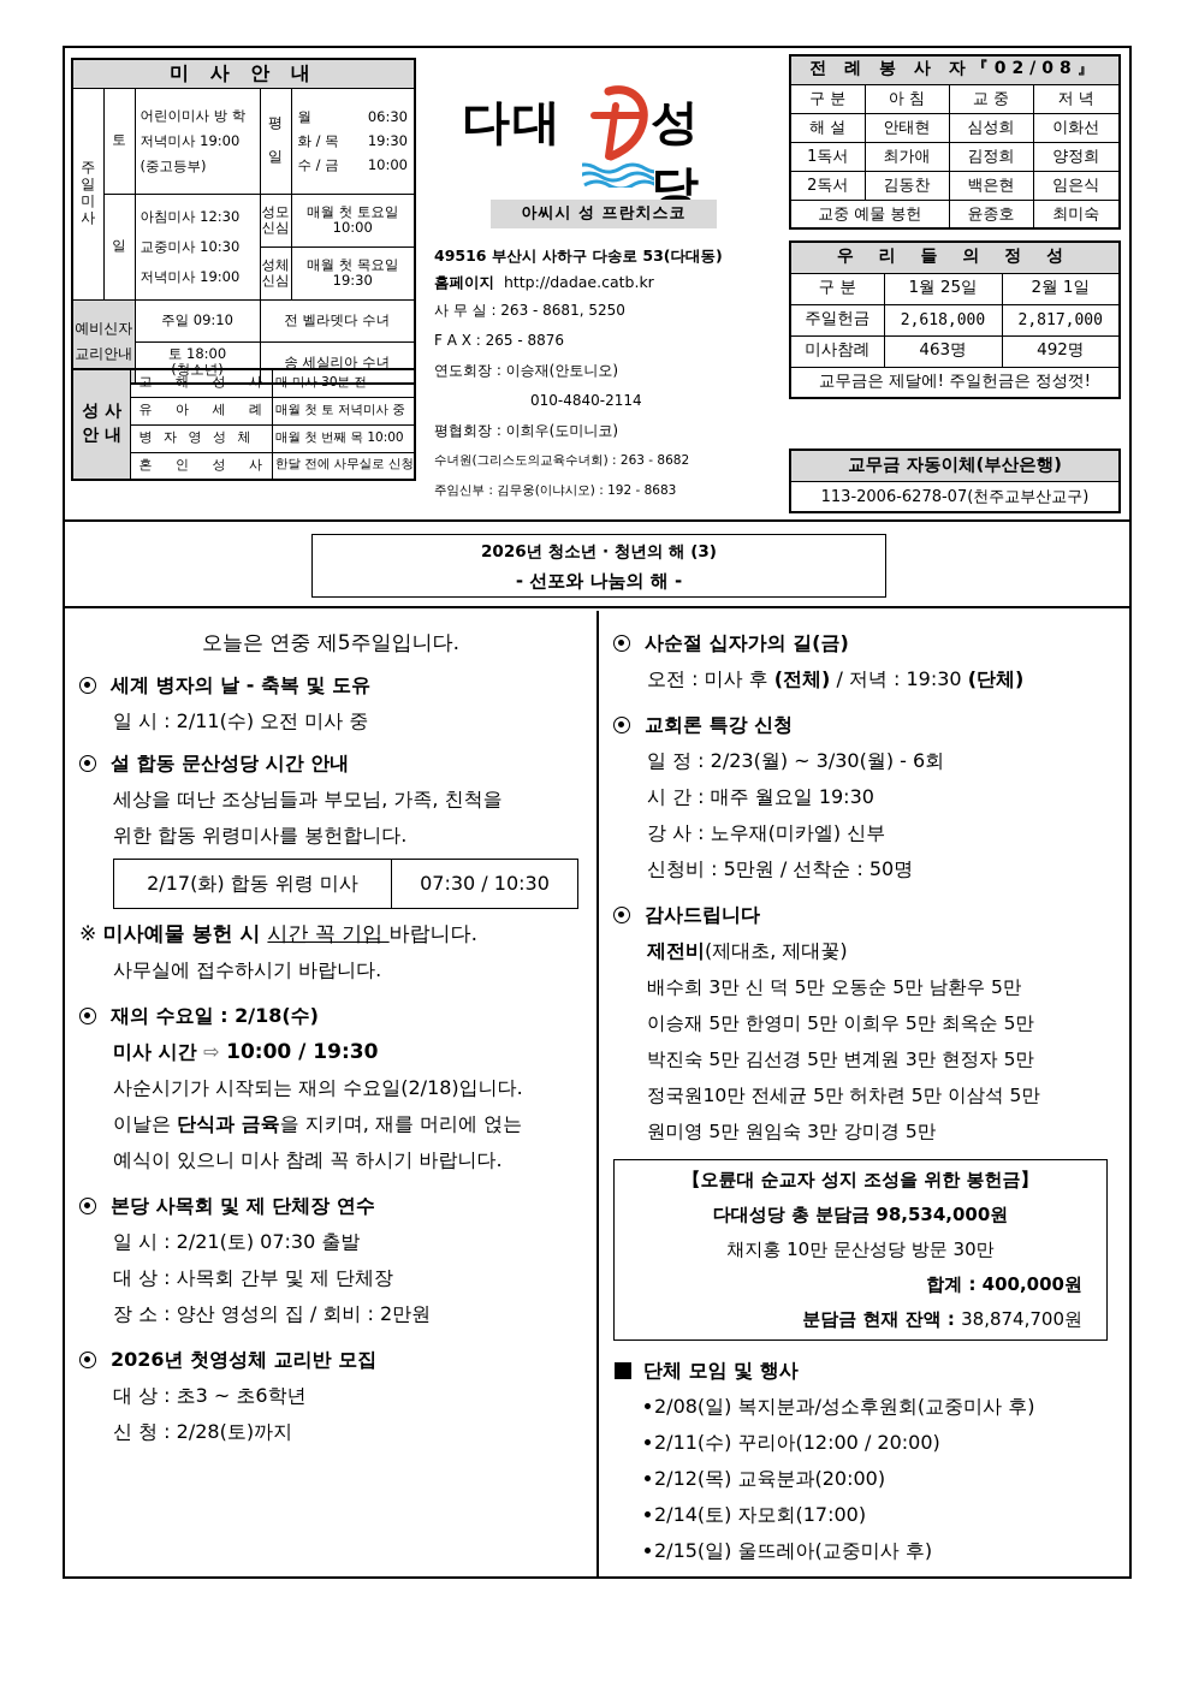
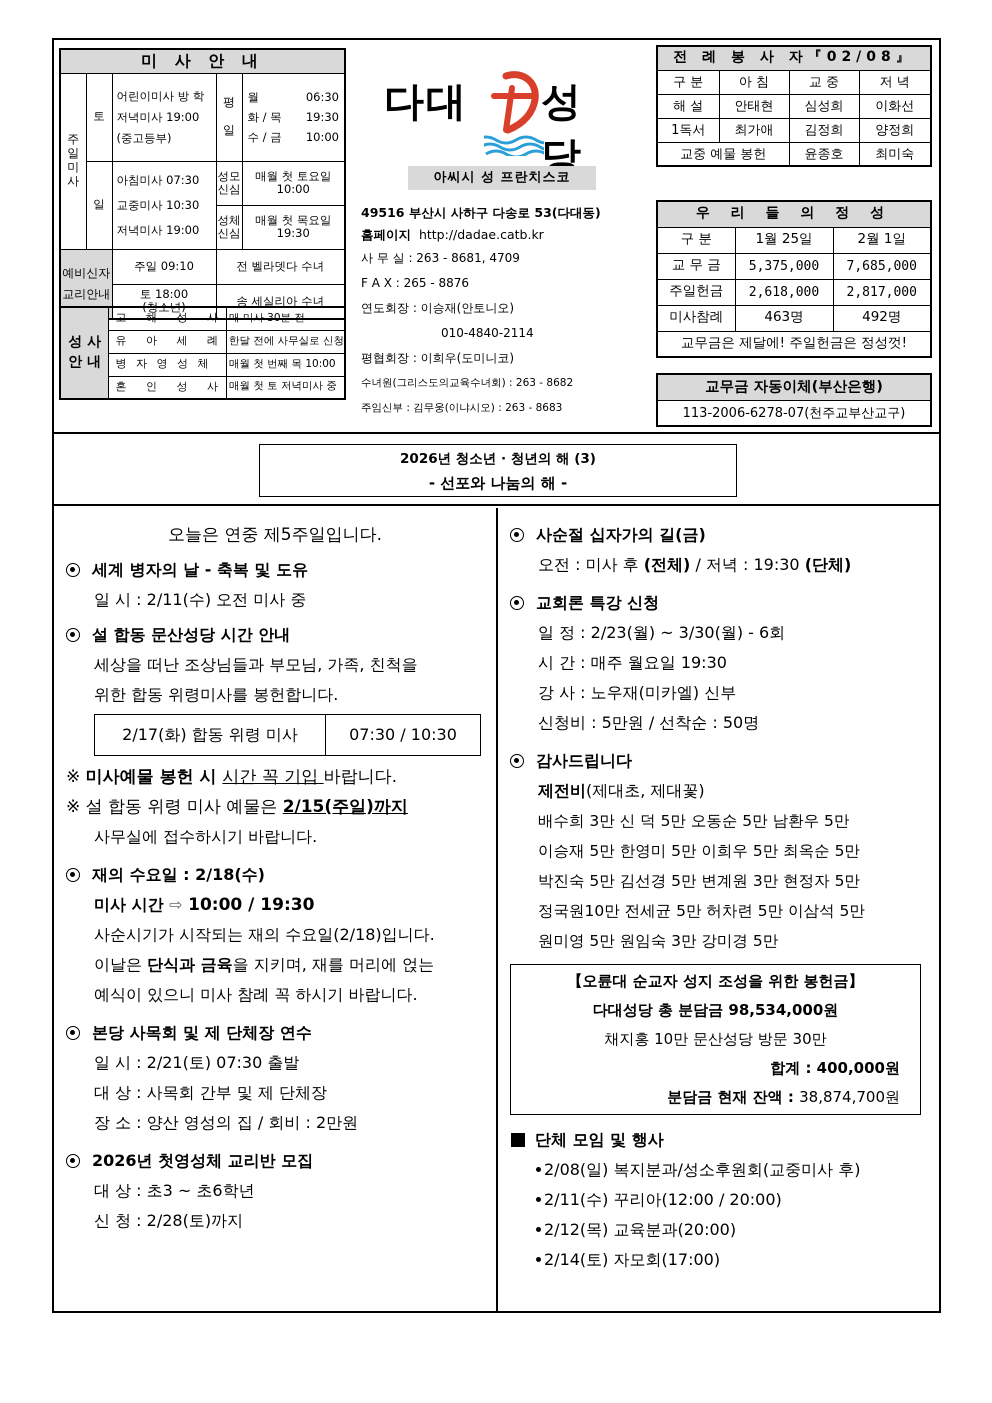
  미 사 안 내
  주일미사	토	어린이미사 방 학 저녁미사 19:00 (중고등부)	평일	월 06:30 화 / 목 19:30 수 / 금 10:00
- 일	아침미사 12:30 교중미사 10:30 저녁미사 19:00	성모신심	매월 첫 토요일 10:00
+ 일	아침미사 07:30 교중미사 10:30 저녁미사 19:00	성모신심	매월 첫 토요일 10:00
  성체신심	매월 첫 목요일 19:30
  예비신자교리안내	주일 09:10	전 벨라뎃다 수녀
  토 18:00(청소년)	송 세실리아 수녀
  성 사안 내	고 해 성 사	매 미사 30분 전
- 유 아 세 례	매월 첫 토 저녁미사 중
+ 유 아 세 례	한달 전에 사무실로 신청
  병 자 영 성 체	매월 첫 번째 목 10:00
- 혼 인 성 사	한달 전에 사무실로 신청
+ 혼 인 성 사	매월 첫 토 저녁미사 중
  다대
  성당
  아씨시 성 프란치스코
  49516 부산시 사하구 다송로 53(다대동)
  홈페이지 http://dadae.catb.kr
- 사 무 실 : 263 - 8681, 5250
+ 사 무 실 : 263 - 8681, 4709
  F A X : 265 - 8876
  연도회장 : 이승재(안토니오)
  010-4840-2114
  평협회장 : 이희우(도미니코)
  수녀원(그리스도의교육수녀회) : 263 - 8682
- 주임신부 : 김무웅(이냐시오) : 192 - 8683
+ 주임신부 : 김무웅(이냐시오) : 263 - 8683
  전 례 봉 사 자『02/08』
  구 분	아 침	교 중	저 녁
  해 설	안태현	심성희	이화선
  1독서	최가애	김정희	양정희
- 2독서	김동찬	백은현	임은식
  교중 예물 봉헌	윤종호	최미숙
  우 리 들 의 정 성
  구 분	1월 25일	2월 1일
+ 교 무 금	5,375,000	7,685,000
  주일헌금	2,618,000	2,817,000
  미사참례	463명	492명
  교무금은 제달에! 주일헌금은 정성껏!
  교무금 자동이체(부산은행)
  113-2006-6278-07(천주교부산교구)
  2026년 청소년 · 청년의 해 (3)
  - 선포와 나눔의 해 -
  오늘은 연중 제5주일입니다.
  세계 병자의 날 - 축복 및 도유
  일 시 : 2/11(수) 오전 미사 중
  설 합동 문산성당 시간 안내
  세상을 떠난 조상님들과 부모님, 가족, 친척을
  위한 합동 위령미사를 봉헌합니다.
  2/17(화) 합동 위령 미사
  07:30 / 10:30
  ※ 미사예물 봉헌 시 시간 꼭 기입 바랍니다.
+ ※ 설 합동 위령 미사 예물은 2/15(주일)까지
  사무실에 접수하시기 바랍니다.
  재의 수요일 : 2/18(수)
  미사 시간 ⇨ 10:00 / 19:30
  사순시기가 시작되는 재의 수요일(2/18)입니다.
  이날은 단식과 금육을 지키며, 재를 머리에 얹는
  예식이 있으니 미사 참례 꼭 하시기 바랍니다.
  본당 사목회 및 제 단체장 연수
  일 시 : 2/21(토) 07:30 출발
  대 상 : 사목회 간부 및 제 단체장
  장 소 : 양산 영성의 집 / 회비 : 2만원
  2026년 첫영성체 교리반 모집
  대 상 : 초3 ~ 초6학년
  신 청 : 2/28(토)까지
  사순절 십자가의 길(금)
  오전 : 미사 후 (전체) / 저녁 : 19:30 (단체)
  교회론 특강 신청
  일 정 : 2/23(월) ~ 3/30(월) - 6회
  시 간 : 매주 월요일 19:30
  강 사 : 노우재(미카엘) 신부
  신청비 : 5만원 / 선착순 : 50명
  감사드립니다
  제전비(제대초, 제대꽃)
  배수희 3만 신 덕 5만 오동순 5만 남환우 5만
  이승재 5만 한영미 5만 이희우 5만 최옥순 5만
  박진숙 5만 김선경 5만 변계원 3만 현정자 5만
  정국원10만 전세균 5만 허차련 5만 이삼석 5만
  원미영 5만 원임숙 3만 강미경 5만
  【오륜대 순교자 성지 조성을 위한 봉헌금】
  다대성당 총 분담금 98,534,000원
  채지홍 10만 문산성당 방문 30만
  합계 : 400,000원
  분담금 현재 잔액 : 38,874,700원
  단체 모임 및 행사
  2/08(일) 복지분과/성소후원회(교중미사 후)
  2/11(수) 꾸리아(12:00 / 20:00)
  2/12(목) 교육분과(20:00)
  2/14(토) 자모회(17:00)
- 2/15(일) 울뜨레아(교중미사 후)
